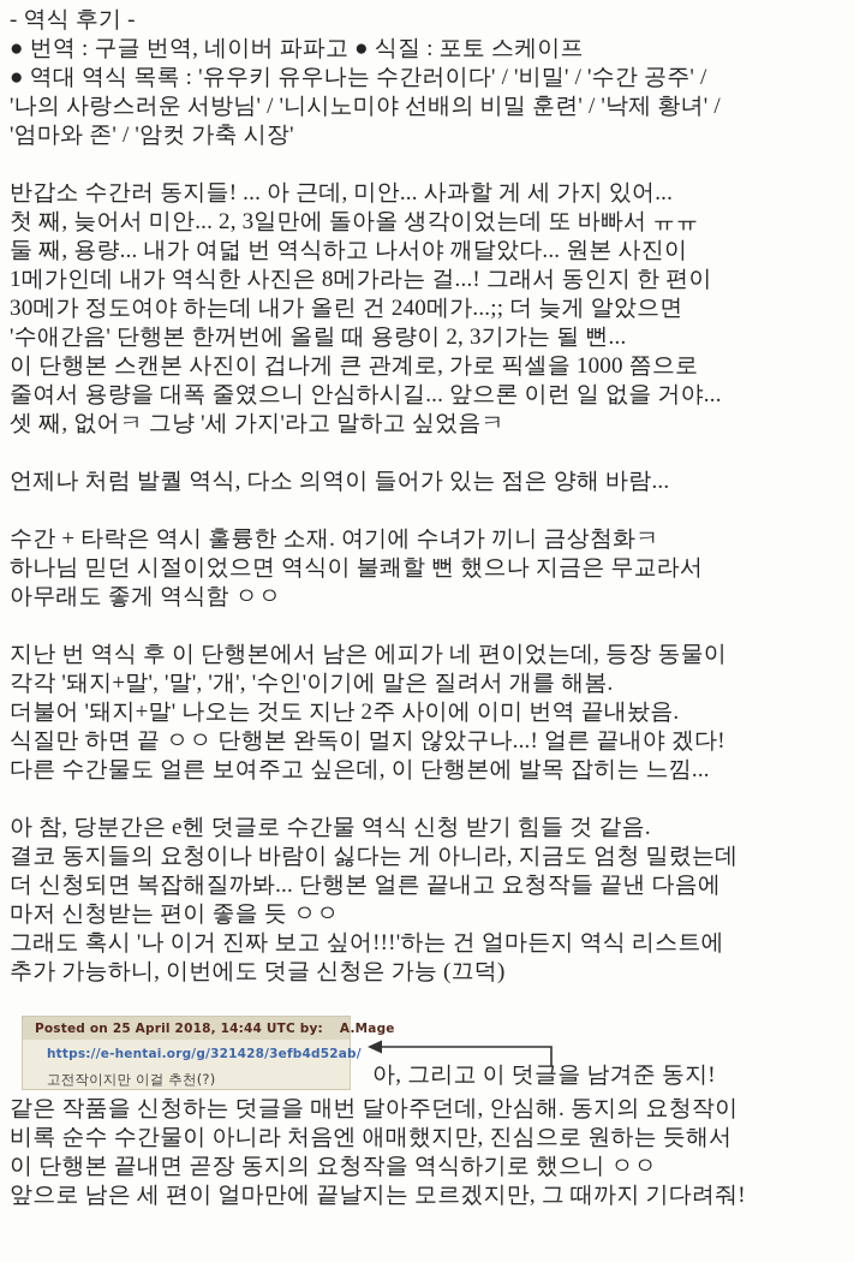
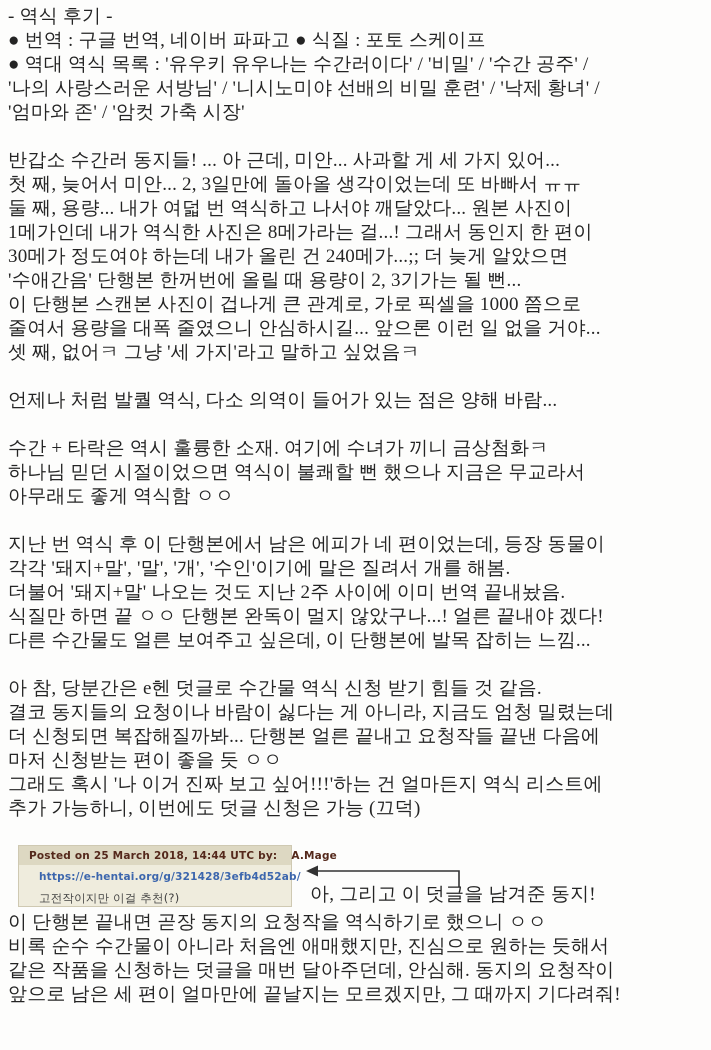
  - 역식 후기 -
  ● 번역 : 구글 번역, 네이버 파파고 ● 식질 : 포토 스케이프
  ● 역대 역식 목록 : '유우키 유우나는 수간러이다' / '비밀' / '수간 공주' /
  '나의 사랑스러운 서방님' / '니시노미야 선배의 비밀 훈련' / '낙제 황녀' /
  '엄마와 존' / '암컷 가축 시장'
  반갑소 수간러 동지들! ... 아 근데, 미안... 사과할 게 세 가지 있어...
  첫 째, 늦어서 미안... 2, 3일만에 돌아올 생각이었는데 또 바빠서 ㅠㅠ
  둘 째, 용량... 내가 여덟 번 역식하고 나서야 깨달았다... 원본 사진이
  1메가인데 내가 역식한 사진은 8메가라는 걸...! 그래서 동인지 한 편이
  30메가 정도여야 하는데 내가 올린 건 240메가...;; 더 늦게 알았으면
  '수애간음' 단행본 한꺼번에 올릴 때 용량이 2, 3기가는 될 뻔...
  이 단행본 스캔본 사진이 겁나게 큰 관계로, 가로 픽셀을 1000 쯤으로
  줄여서 용량을 대폭 줄였으니 안심하시길... 앞으론 이런 일 없을 거야...
  셋 째, 없어ㅋ 그냥 '세 가지'라고 말하고 싶었음ㅋ
  언제나 처럼 발퀄 역식, 다소 의역이 들어가 있는 점은 양해 바람...
  수간 + 타락은 역시 훌륭한 소재. 여기에 수녀가 끼니 금상첨화ㅋ
  하나님 믿던 시절이었으면 역식이 불쾌할 뻔 했으나 지금은 무교라서
  아무래도 좋게 역식함 ㅇㅇ
  지난 번 역식 후 이 단행본에서 남은 에피가 네 편이었는데, 등장 동물이
  각각 '돼지+말', '말', '개', '수인'이기에 말은 질려서 개를 해봄.
  더불어 '돼지+말' 나오는 것도 지난 2주 사이에 이미 번역 끝내놨음.
  식질만 하면 끝 ㅇㅇ 단행본 완독이 멀지 않았구나...! 얼른 끝내야 겠다!
  다른 수간물도 얼른 보여주고 싶은데, 이 단행본에 발목 잡히는 느낌...
  아 참, 당분간은 e헨 덧글로 수간물 역식 신청 받기 힘들 것 같음.
  결코 동지들의 요청이나 바람이 싫다는 게 아니라, 지금도 엄청 밀렸는데
  더 신청되면 복잡해질까봐... 단행본 얼른 끝내고 요청작들 끝낸 다음에
  마저 신청받는 편이 좋을 듯 ㅇㅇ
  그래도 혹시 '나 이거 진짜 보고 싶어!!!'하는 건 얼마든지 역식 리스트에
  추가 가능하니, 이번에도 덧글 신청은 가능 (끄덕)
- Posted on 25 April 2018, 14:44 UTC by:
+ Posted on 25 March 2018, 14:44 UTC by:
  A.Mage
  https://e-hentai.org/g/321428/3efb4d52ab/
  고전작이지만 이걸 추천(?)
  아, 그리고 이 덧글을 남겨준 동지!
- 같은 작품을 신청하는 덧글을 매번 달아주던데, 안심해. 동지의 요청작이
+ 이 단행본 끝내면 곧장 동지의 요청작을 역식하기로 했으니 ㅇㅇ
  비록 순수 수간물이 아니라 처음엔 애매했지만, 진심으로 원하는 듯해서
- 이 단행본 끝내면 곧장 동지의 요청작을 역식하기로 했으니 ㅇㅇ
+ 같은 작품을 신청하는 덧글을 매번 달아주던데, 안심해. 동지의 요청작이
  앞으로 남은 세 편이 얼마만에 끝날지는 모르겠지만, 그 때까지 기다려줘!
